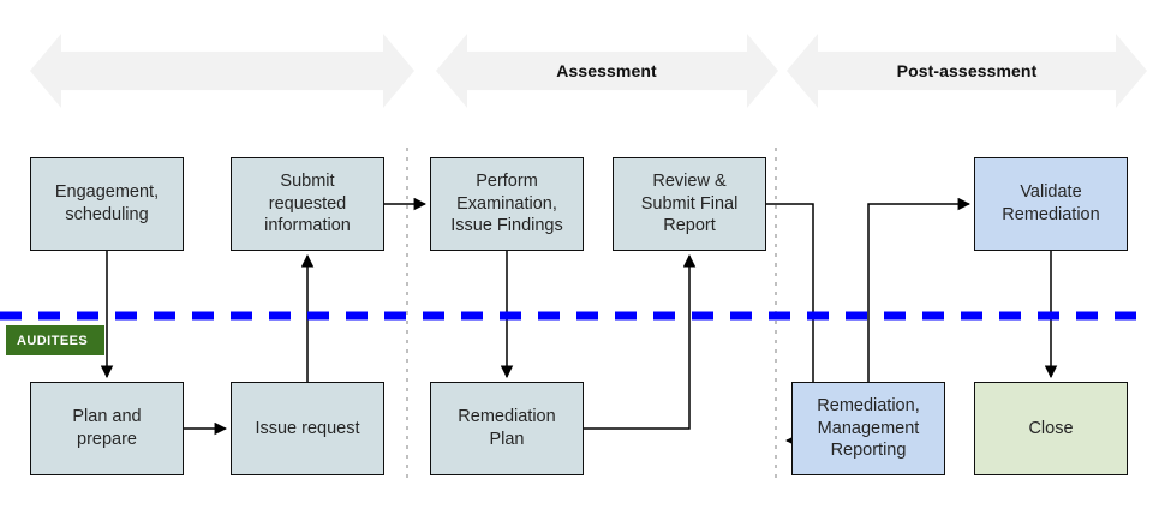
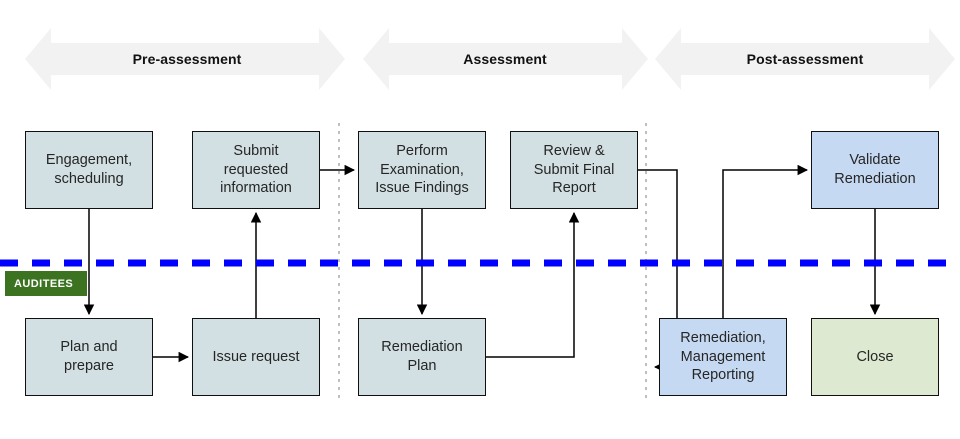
+ Pre-assessment
  Assessment
  Post-assessment
  AUDITEES
  Engagement,
  scheduling
  Submit
  requested
  information
  Perform
  Examination,
  Issue Findings
  Review &
  Submit Final
  Report
  Validate
  Remediation
  Plan and
  prepare
  Issue request
  Remediation
  Plan
  Remediation,
  Management
  Reporting
  Close
